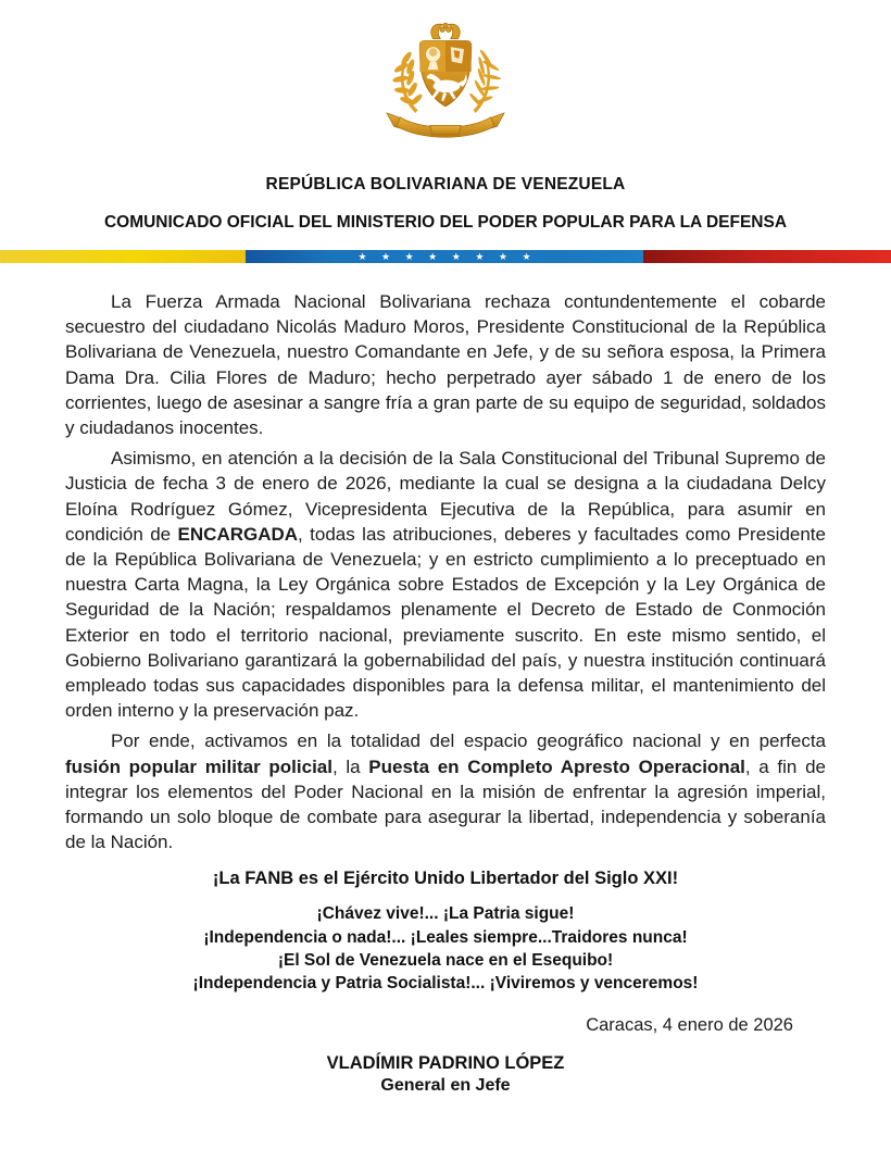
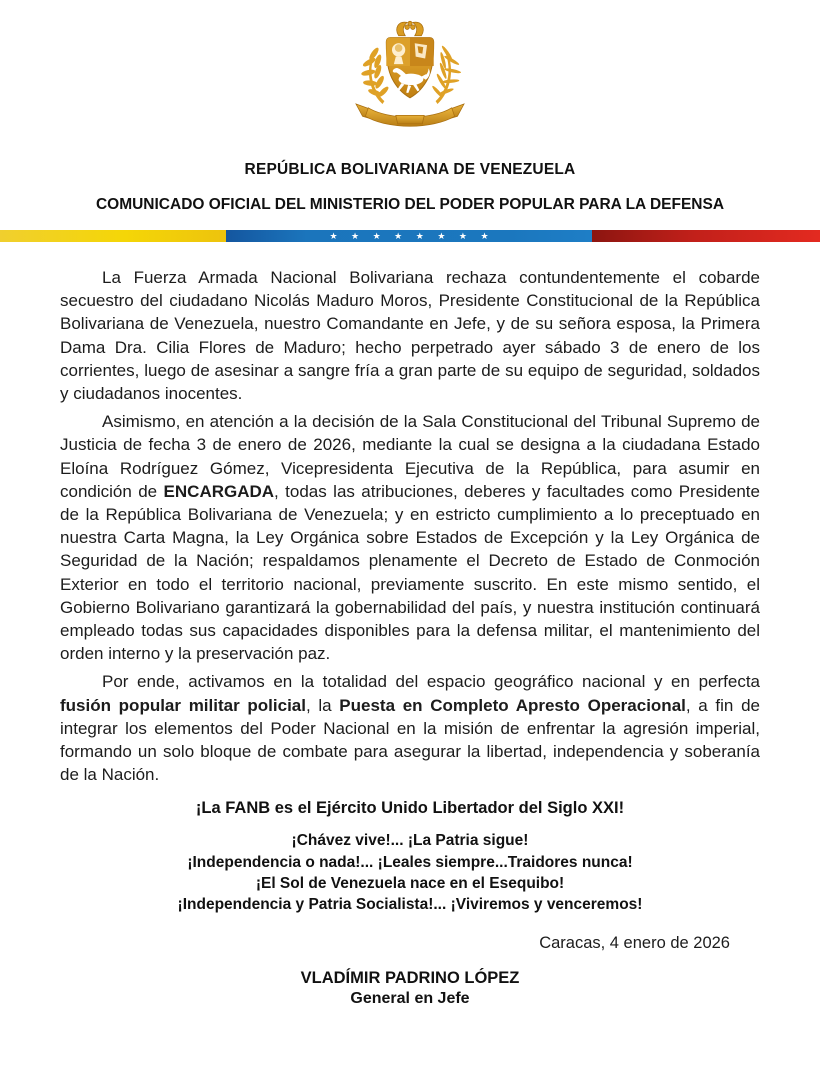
  REPÚBLICA BOLIVARIANA DE VENEZUELA
  COMUNICADO OFICIAL DEL MINISTERIO DEL PODER POPULAR PARA LA DEFENSA
  ★ ★ ★ ★ ★ ★ ★ ★
- La Fuerza Armada Nacional Bolivariana rechaza contundentemente el cobarde secuestro del ciudadano Nicolás Maduro Moros, Presidente Constitucional de la República Bolivariana de Venezuela, nuestro Comandante en Jefe, y de su señora esposa, la Primera Dama Dra. Cilia Flores de Maduro; hecho perpetrado ayer sábado 1 de enero de los corrientes, luego de asesinar a sangre fría a gran parte de su equipo de seguridad, soldados y ciudadanos inocentes.
+ La Fuerza Armada Nacional Bolivariana rechaza contundentemente el cobarde secuestro del ciudadano Nicolás Maduro Moros, Presidente Constitucional de la República Bolivariana de Venezuela, nuestro Comandante en Jefe, y de su señora esposa, la Primera Dama Dra. Cilia Flores de Maduro; hecho perpetrado ayer sábado 3 de enero de los corrientes, luego de asesinar a sangre fría a gran parte de su equipo de seguridad, soldados y ciudadanos inocentes.
- Asimismo, en atención a la decisión de la Sala Constitucional del Tribunal Supremo de Justicia de fecha 3 de enero de 2026, mediante la cual se designa a la ciudadana Delcy Eloína Rodríguez Gómez, Vicepresidenta Ejecutiva de la República, para asumir en condición de ENCARGADA, todas las atribuciones, deberes y facultades como Presidente de la República Bolivariana de Venezuela; y en estricto cumplimiento a lo preceptuado en nuestra Carta Magna, la Ley Orgánica sobre Estados de Excepción y la Ley Orgánica de Seguridad de la Nación; respaldamos plenamente el Decreto de Estado de Conmoción Exterior en todo el territorio nacional, previamente suscrito. En este mismo sentido, el Gobierno Bolivariano garantizará la gobernabilidad del país, y nuestra institución continuará empleado todas sus capacidades disponibles para la defensa militar, el mantenimiento del orden interno y la preservación paz.
+ Asimismo, en atención a la decisión de la Sala Constitucional del Tribunal Supremo de Justicia de fecha 3 de enero de 2026, mediante la cual se designa a la ciudadana Estado Eloína Rodríguez Gómez, Vicepresidenta Ejecutiva de la República, para asumir en condición de ENCARGADA, todas las atribuciones, deberes y facultades como Presidente de la República Bolivariana de Venezuela; y en estricto cumplimiento a lo preceptuado en nuestra Carta Magna, la Ley Orgánica sobre Estados de Excepción y la Ley Orgánica de Seguridad de la Nación; respaldamos plenamente el Decreto de Estado de Conmoción Exterior en todo el territorio nacional, previamente suscrito. En este mismo sentido, el Gobierno Bolivariano garantizará la gobernabilidad del país, y nuestra institución continuará empleado todas sus capacidades disponibles para la defensa militar, el mantenimiento del orden interno y la preservación paz.
  Por ende, activamos en la totalidad del espacio geográfico nacional y en perfecta fusión popular militar policial, la Puesta en Completo Apresto Operacional, a fin de integrar los elementos del Poder Nacional en la misión de enfrentar la agresión imperial, formando un solo bloque de combate para asegurar la libertad, independencia y soberanía de la Nación.
  ¡La FANB es el Ejército Unido Libertador del Siglo XXI!
  ¡Chávez vive!... ¡La Patria sigue!
  ¡Independencia o nada!... ¡Leales siempre...Traidores nunca!
  ¡El Sol de Venezuela nace en el Esequibo!
  ¡Independencia y Patria Socialista!... ¡Viviremos y venceremos!
  Caracas, 4 enero de 2026
  VLADÍMIR PADRINO LÓPEZ
  General en Jefe
